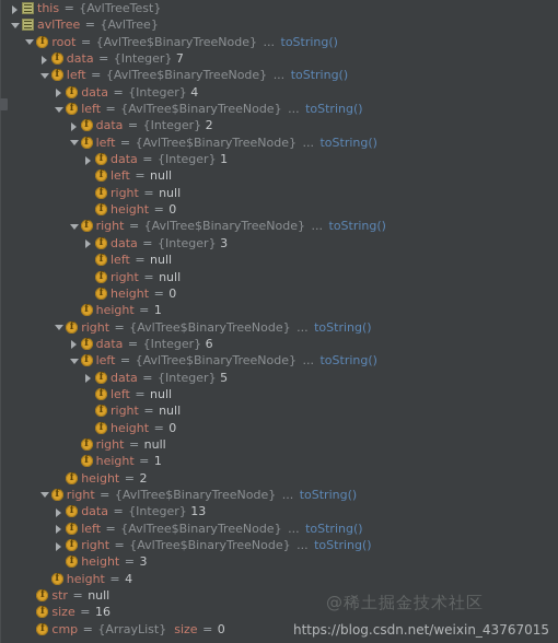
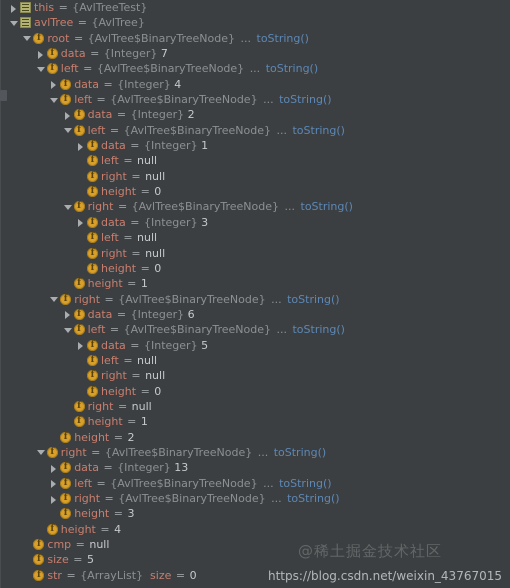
  this = {AvlTreeTest}
  avlTree = {AvlTree}
  root = {AvlTree$BinaryTreeNode} ... toString()
  data = {Integer} 7
  left = {AvlTree$BinaryTreeNode} ... toString()
  data = {Integer} 4
  left = {AvlTree$BinaryTreeNode} ... toString()
  data = {Integer} 2
  left = {AvlTree$BinaryTreeNode} ... toString()
  data = {Integer} 1
  left = null
  right = null
  height = 0
  right = {AvlTree$BinaryTreeNode} ... toString()
  data = {Integer} 3
  left = null
  right = null
  height = 0
  height = 1
  right = {AvlTree$BinaryTreeNode} ... toString()
  data = {Integer} 6
  left = {AvlTree$BinaryTreeNode} ... toString()
  data = {Integer} 5
  left = null
  right = null
  height = 0
  right = null
  height = 1
  height = 2
  right = {AvlTree$BinaryTreeNode} ... toString()
  data = {Integer} 13
  left = {AvlTree$BinaryTreeNode} ... toString()
  right = {AvlTree$BinaryTreeNode} ... toString()
  height = 3
  height = 4
- str = null
+ cmp = null
- size = 16
+ size = 5
- cmp = {ArrayList} size = 0
+ str = {ArrayList} size = 0
  @稀土掘金技术社区
  https://blog.csdn.net/weixin_43767015
